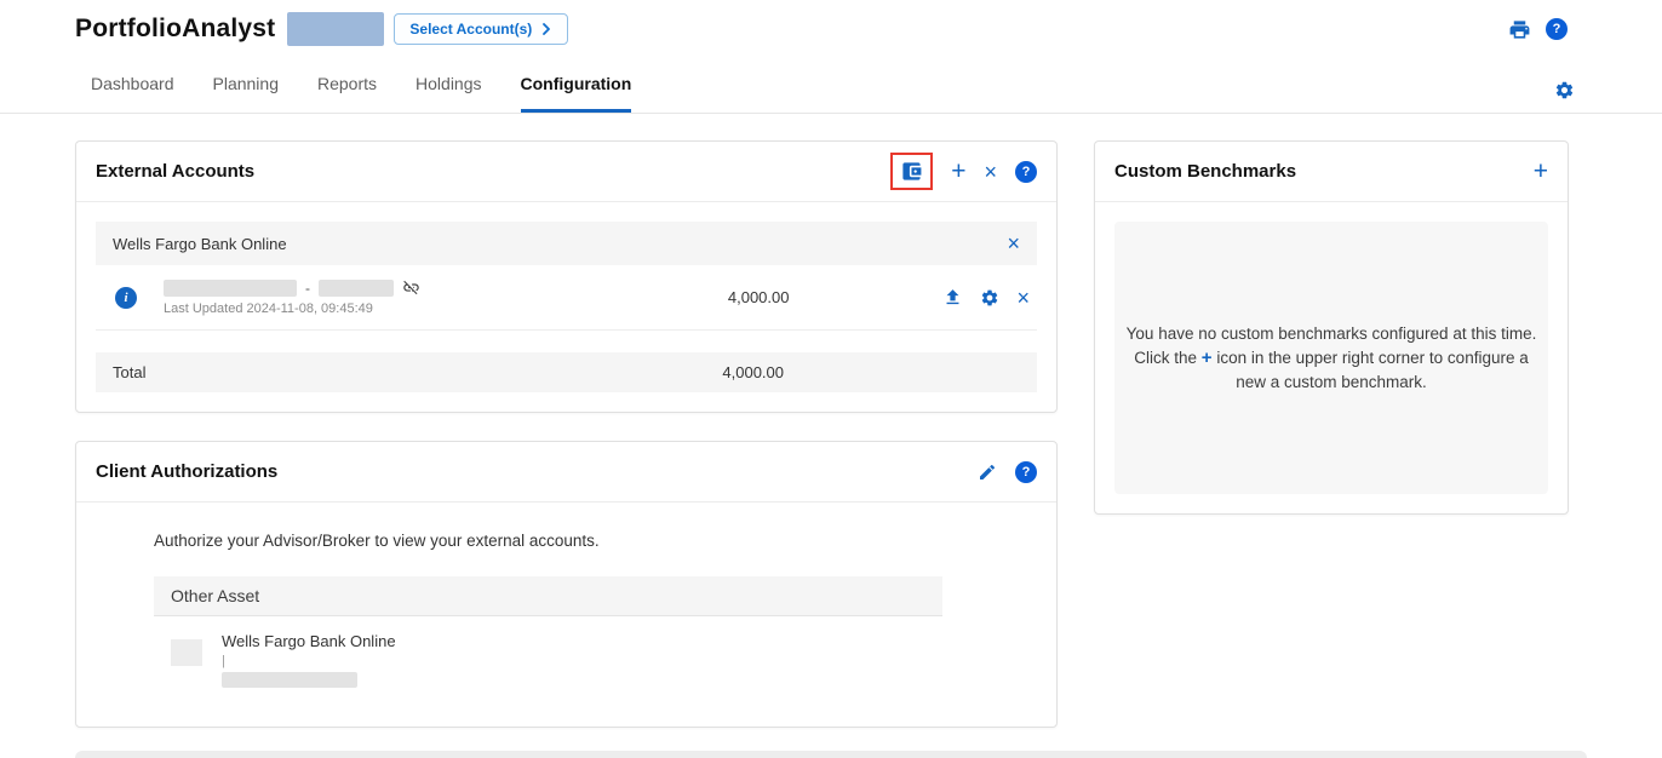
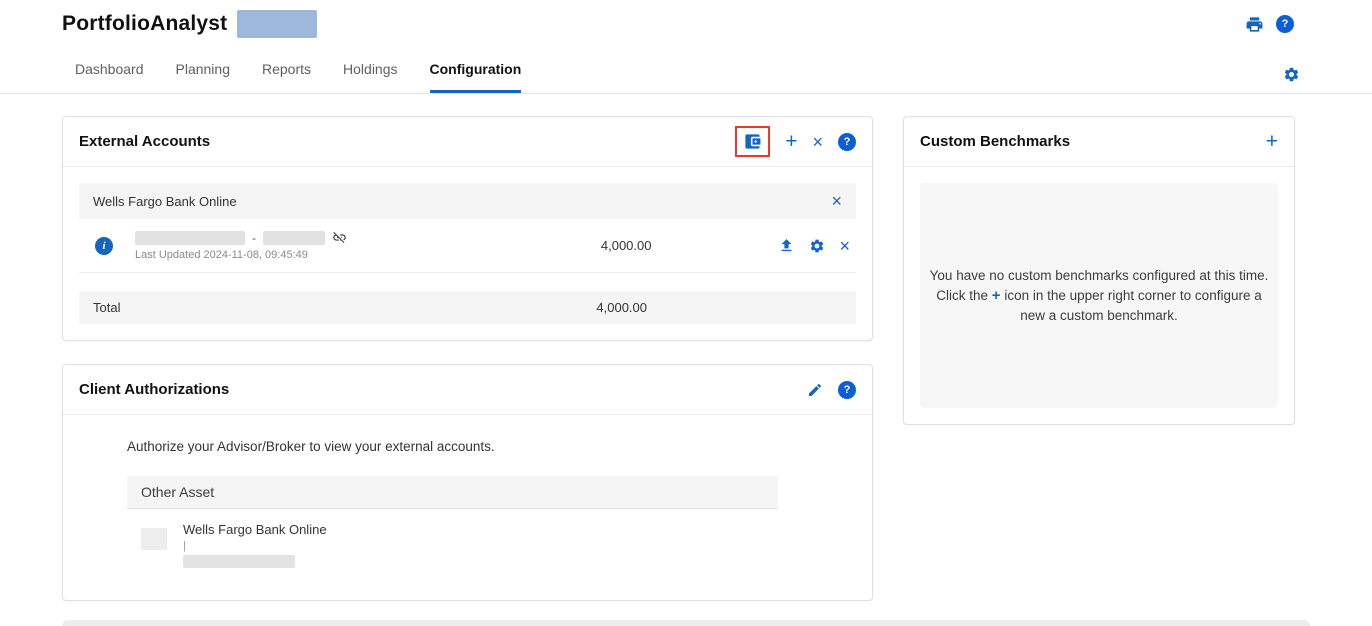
  PortfolioAnalyst
- Select Account(s)
  ?
  Dashboard
  Planning
  Reports
  Holdings
  Configuration
  External Accounts
  +
  ×
  ?
  Wells Fargo Bank Online
  ×
  i
  -
  Last Updated 2024-11-08, 09:45:49
  4,000.00
  ×
  Total
  4,000.00
  Client Authorizations
  ?
  Authorize your Advisor/Broker to view your external accounts.
  Other Asset
  Wells Fargo Bank Online
  |
  Custom Benchmarks
  +
  You have no custom benchmarks configured at this time.
  Click the + icon in the upper right corner to configure a new a custom benchmark.
